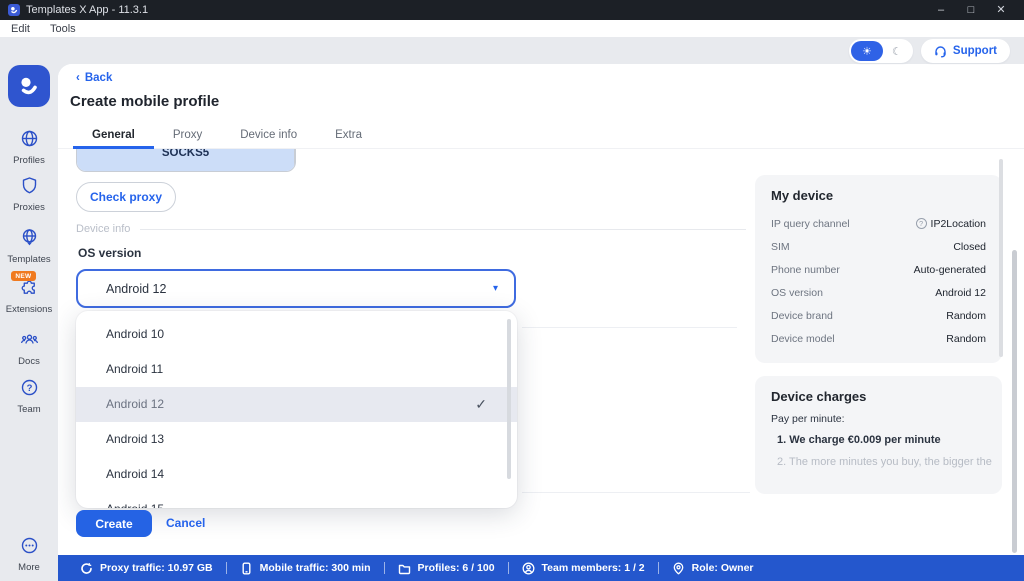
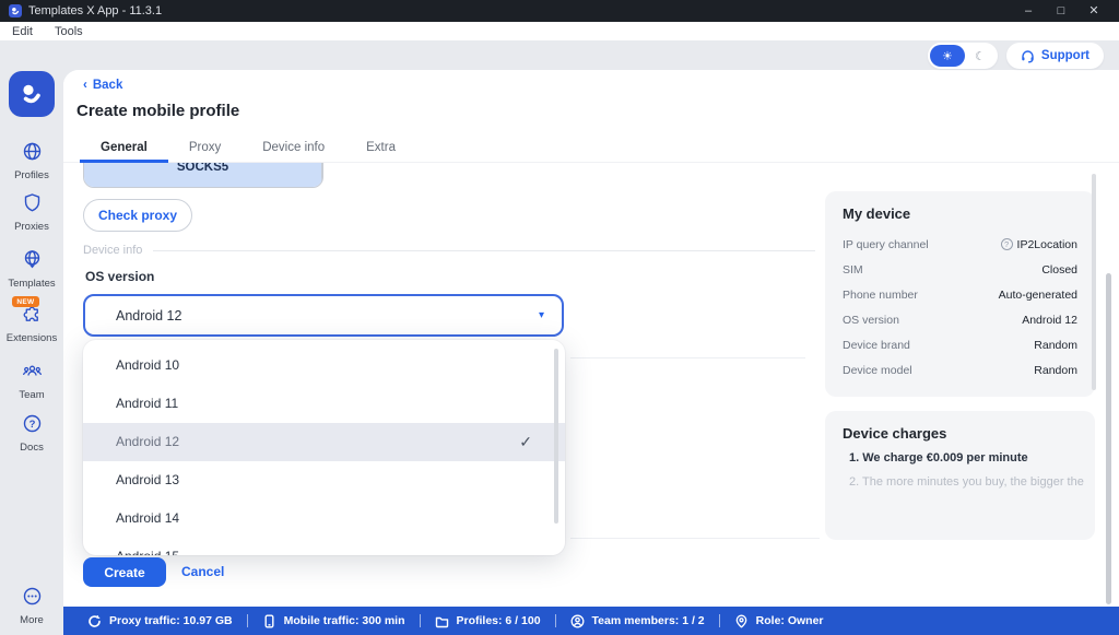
  Templates X App - 11.3.1
  –
  □
  ✕
  Edit
  Tools
  Profiles
  Proxies
  Templates
  Extensions
- Docs
+ Team
  ?
- Team
+ Docs
  More
  ☀
  ☾
  Support
  ‹
  Back
  Create mobile profile
  General
  Proxy
  Device info
  Extra
  SOCKS5
  Check proxy
  Device info
  OS version
  Android 12
  ▾
  Android 10
  Android 11
  Android 12
  ✓
  Android 13
  Android 14
  Create
  Cancel
  My device
  IP query channel
  ?
  IP2Location
  SIM
  Closed
  Phone number
  Auto-generated
  OS version
  Android 12
  Device brand
  Random
  Device model
  Random
  Device charges
- Pay per minute:
  1. We charge €0.009 per minute
  2. The more minutes you buy, the bigger the
  Proxy traffic: 10.97 GB
  Mobile traffic: 300 min
  Profiles: 6 / 100
  Team members: 1 / 2
  Role: Owner
